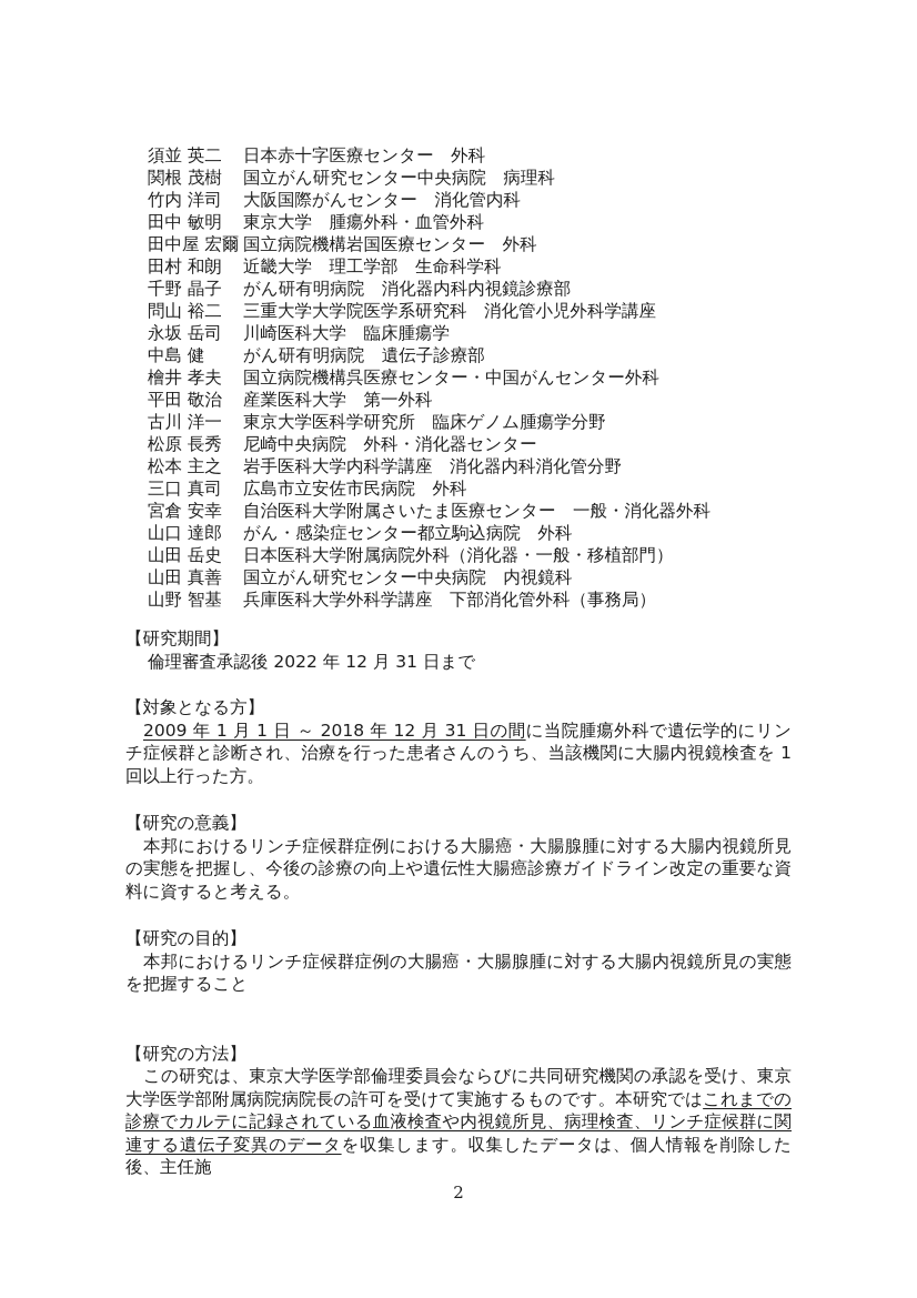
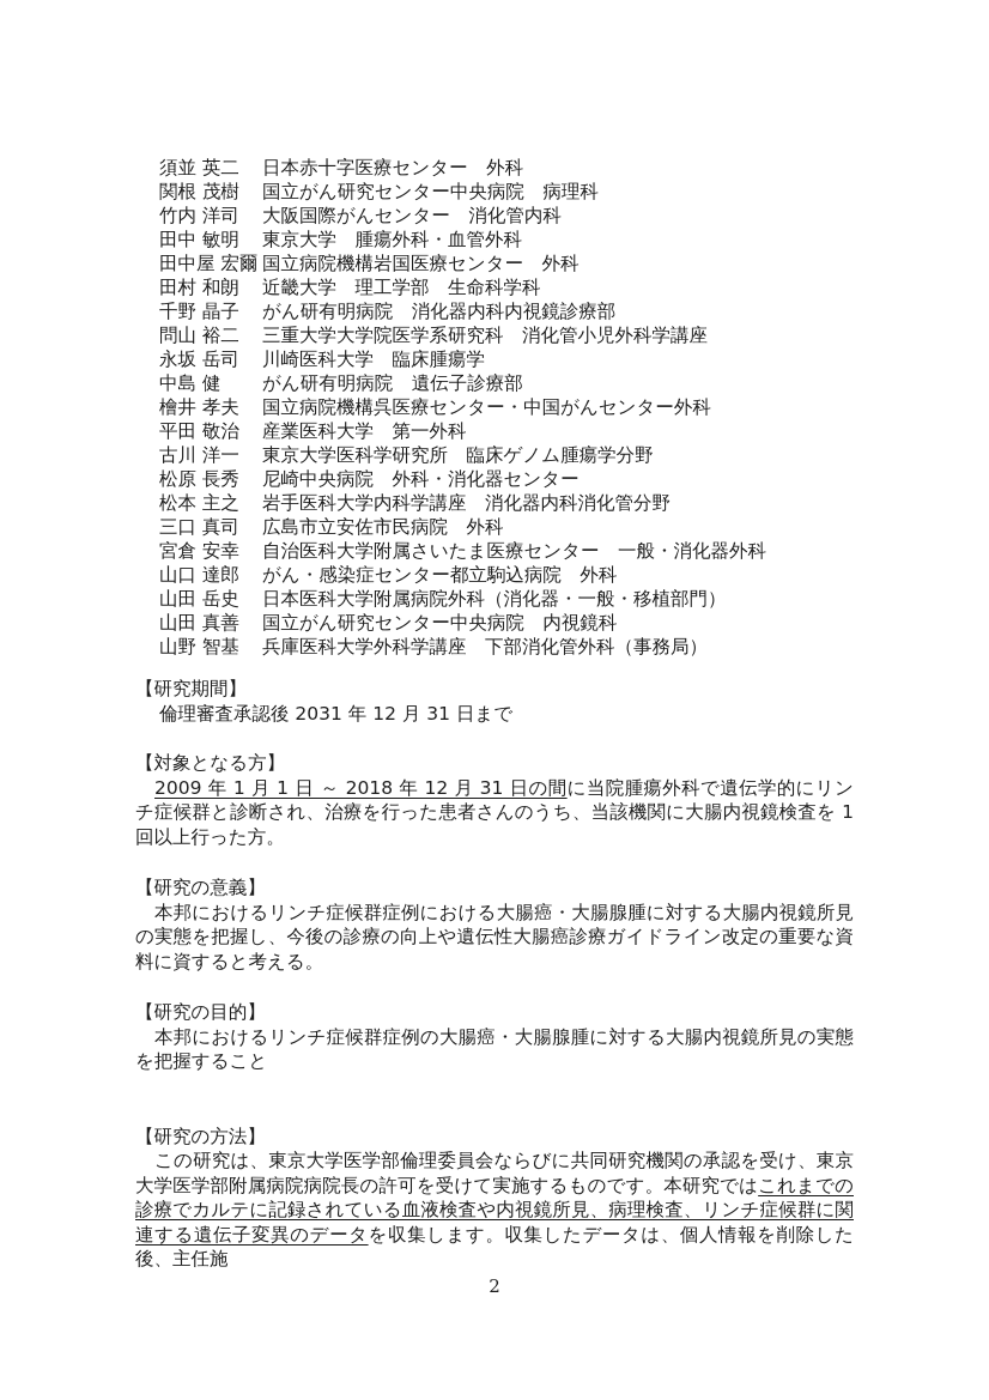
  須並 英二
  日本赤十字医療センター 外科
  関根 茂樹
  国立がん研究センター中央病院 病理科
  竹内 洋司
  大阪国際がんセンター 消化管内科
  田中 敏明
  東京大学 腫瘍外科・血管外科
  田中屋 宏爾
  国立病院機構岩国医療センター 外科
  田村 和朗
  近畿大学 理工学部 生命科学科
  千野 晶子
  がん研有明病院 消化器内科内視鏡診療部
  問山 裕二
  三重大学大学院医学系研究科 消化管小児外科学講座
  永坂 岳司
  川崎医科大学 臨床腫瘍学
  中島 健
  がん研有明病院 遺伝子診療部
  檜井 孝夫
  国立病院機構呉医療センター・中国がんセンター外科
  平田 敬治
  産業医科大学 第一外科
  古川 洋一
  東京大学医科学研究所 臨床ゲノム腫瘍学分野
  松原 長秀
  尼崎中央病院 外科・消化器センター
  松本 主之
  岩手医科大学内科学講座 消化器内科消化管分野
  三口 真司
  広島市立安佐市民病院 外科
  宮倉 安幸
  自治医科大学附属さいたま医療センター 一般・消化器外科
  山口 達郎
  がん・感染症センター都立駒込病院 外科
  山田 岳史
  日本医科大学附属病院外科（消化器・一般・移植部門）
  山田 真善
  国立がん研究センター中央病院 内視鏡科
  山野 智基
  兵庫医科大学外科学講座 下部消化管外科（事務局）
  【研究期間】
- 倫理審査承認後 2022 年 12 月 31 日まで
+ 倫理審査承認後 2031 年 12 月 31 日まで
  【対象となる方】
  2009 年 1 月 1 日 ～ 2018 年 12 月 31 日の間に当院腫瘍外科で遺伝学的にリンチ症候群と診断され、治療を行った患者さんのうち、当該機関に大腸内視鏡検査を 1 回以上行った方。
  【研究の意義】
  本邦におけるリンチ症候群症例における大腸癌・大腸腺腫に対する大腸内視鏡所見の実態を把握し、今後の診療の向上や遺伝性大腸癌診療ガイドライン改定の重要な資料に資すると考える。
  【研究の目的】
  本邦におけるリンチ症候群症例の大腸癌・大腸腺腫に対する大腸内視鏡所見の実態を把握すること
  【研究の方法】
  この研究は、東京大学医学部倫理委員会ならびに共同研究機関の承認を受け、東京大学医学部附属病院病院長の許可を受けて実施するものです。本研究ではこれまでの診療でカルテに記録されている血液検査や内視鏡所見、病理検査、リンチ症候群に関連する遺伝子変異のデータを収集します。収集したデータは、個人情報を削除した後、主任施
  2
